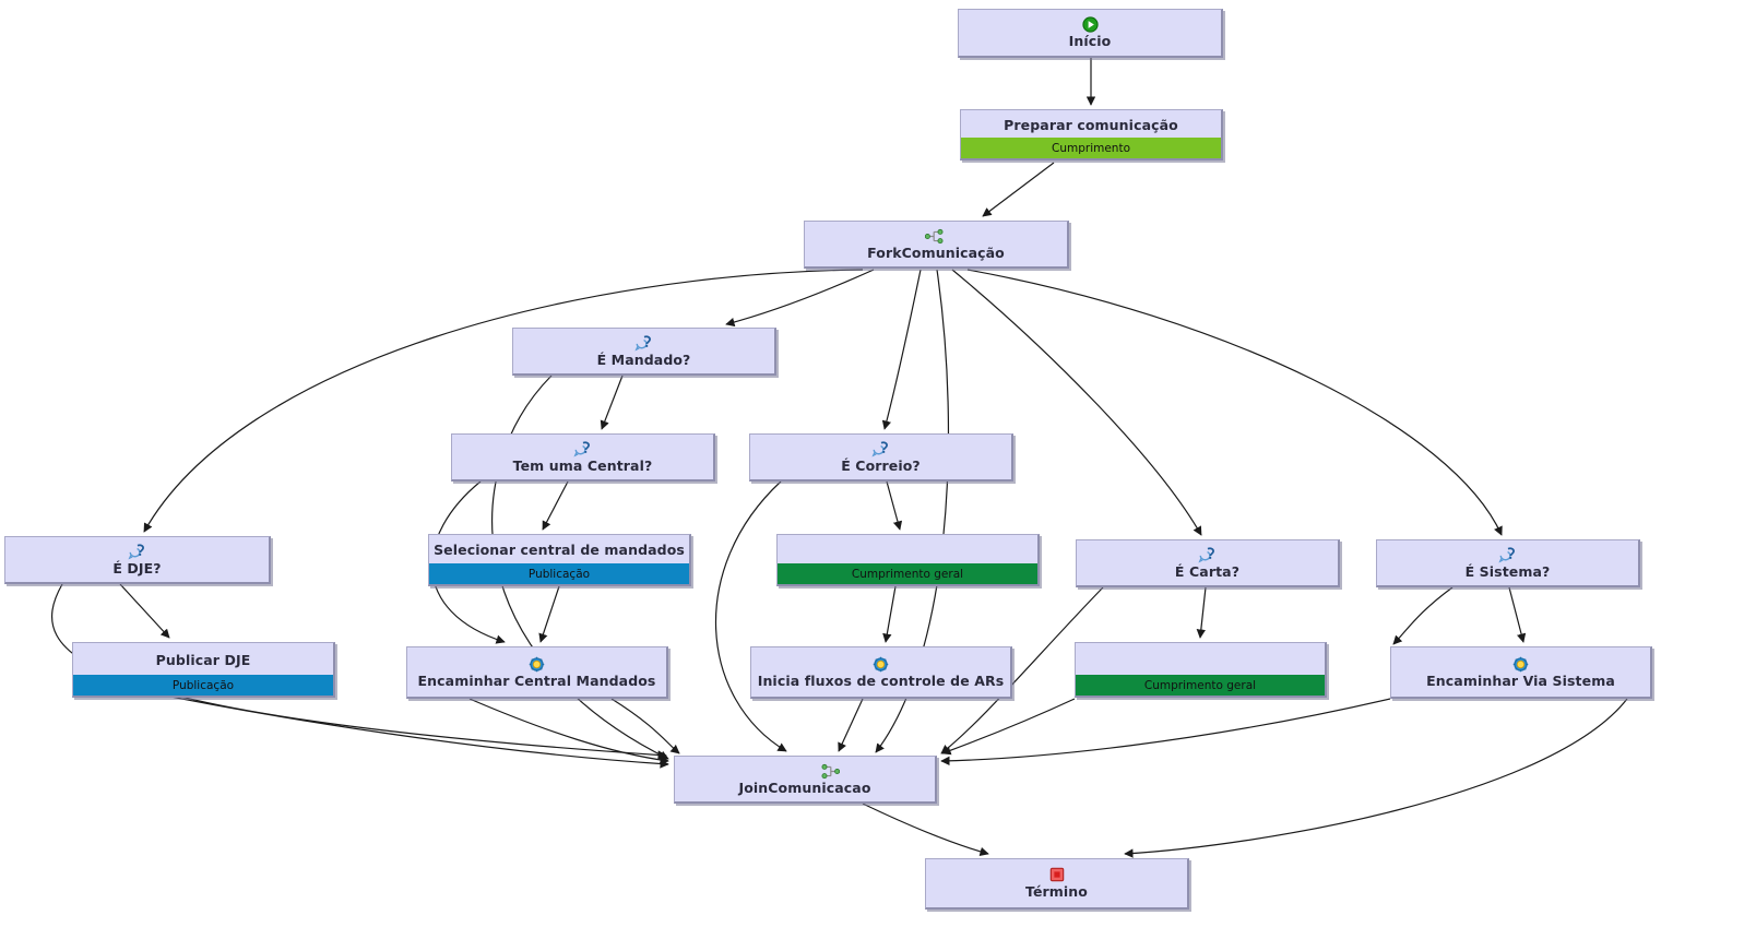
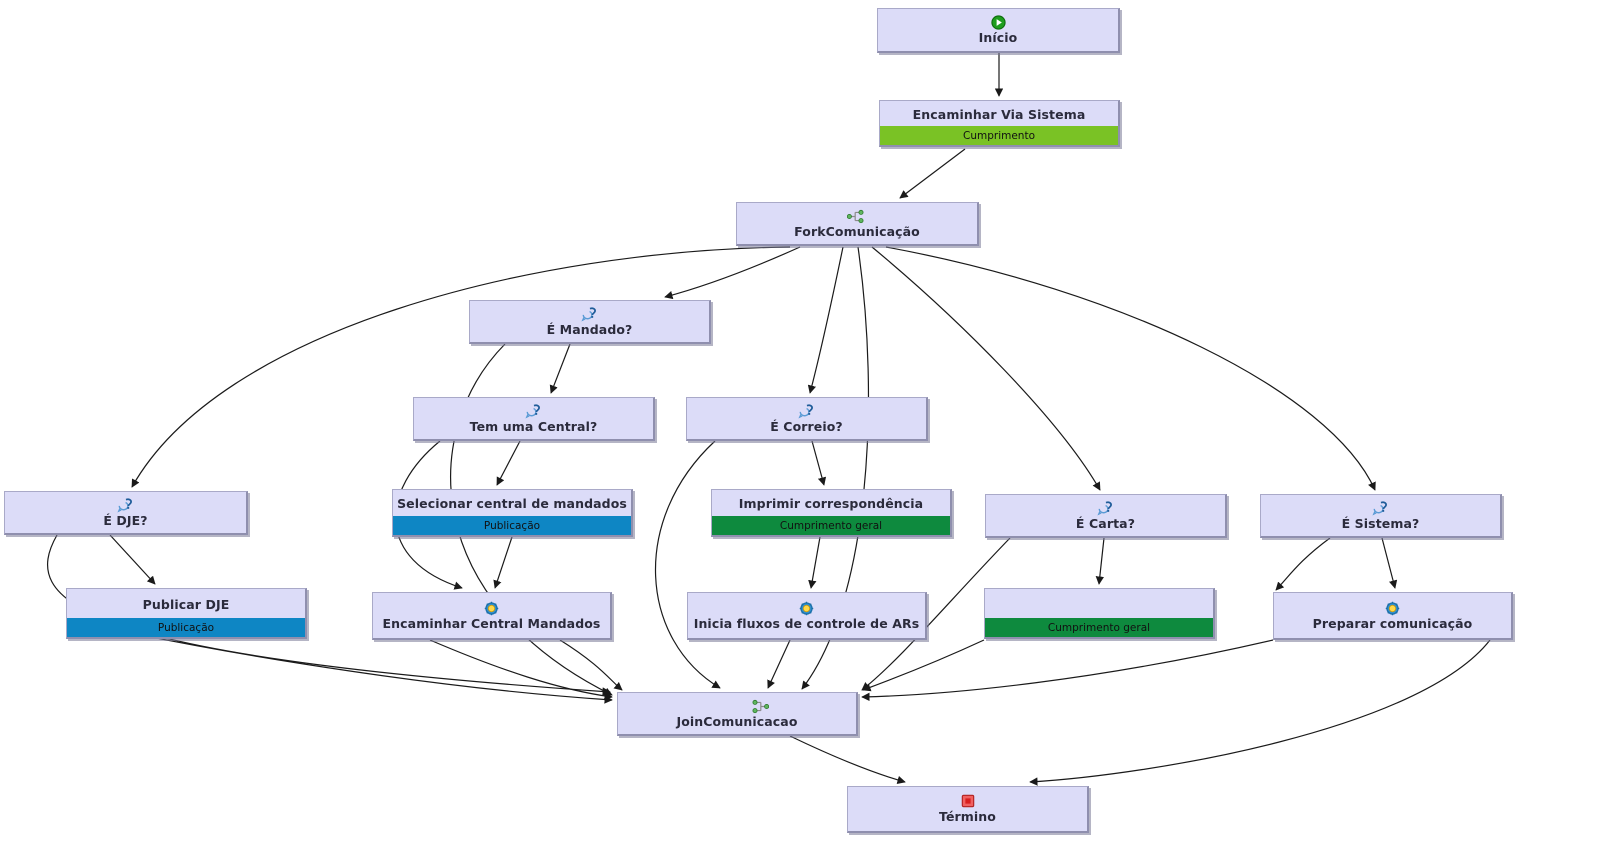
  Início
- Preparar comunicação
+ Encaminhar Via Sistema
  Cumprimento
  ForkComunicação
  É Mandado?
  Tem uma Central?
  É Correio?
  É DJE?
  Selecionar central de mandados
  Publicação
+ Imprimir correspondência
  Cumprimento geral
  É Carta?
  É Sistema?
  Publicar DJE
  Publicação
  Encaminhar Central Mandados
  Inicia fluxos de controle de ARs
  Cumprimento geral
- Encaminhar Via Sistema
+ Preparar comunicação
  JoinComunicacao
  Término
